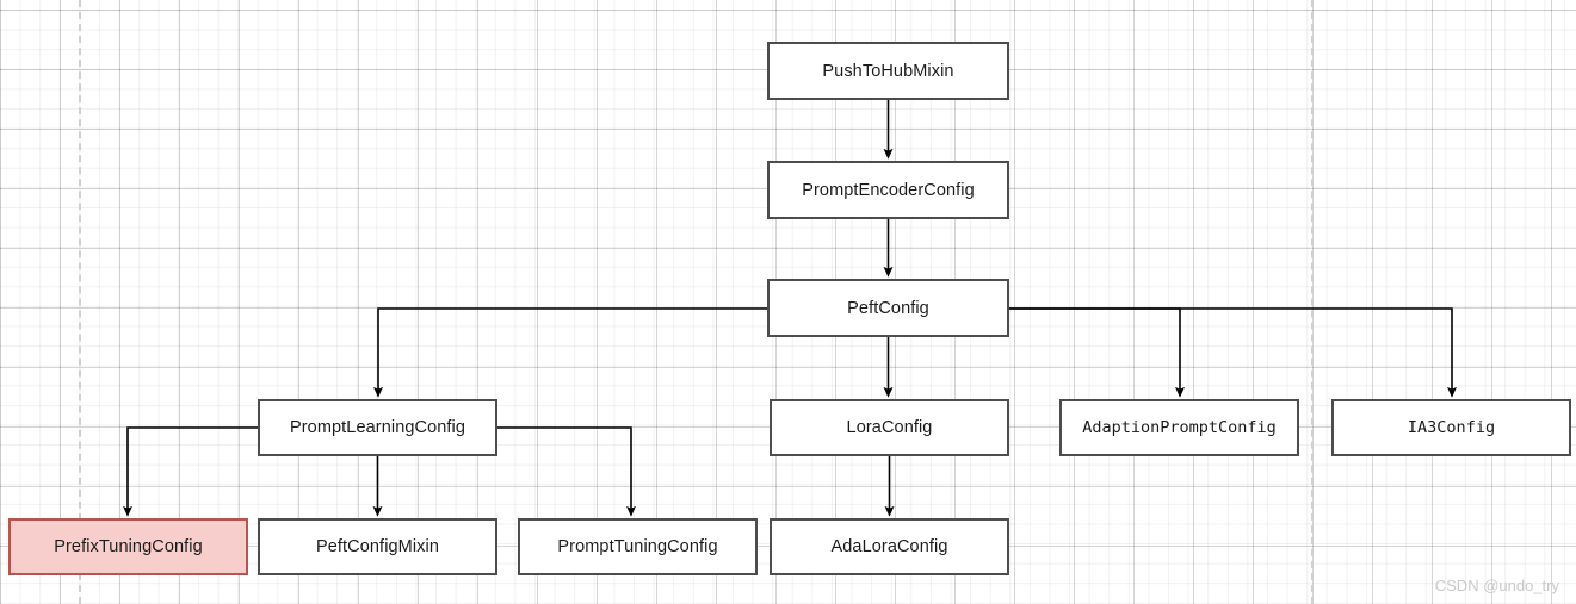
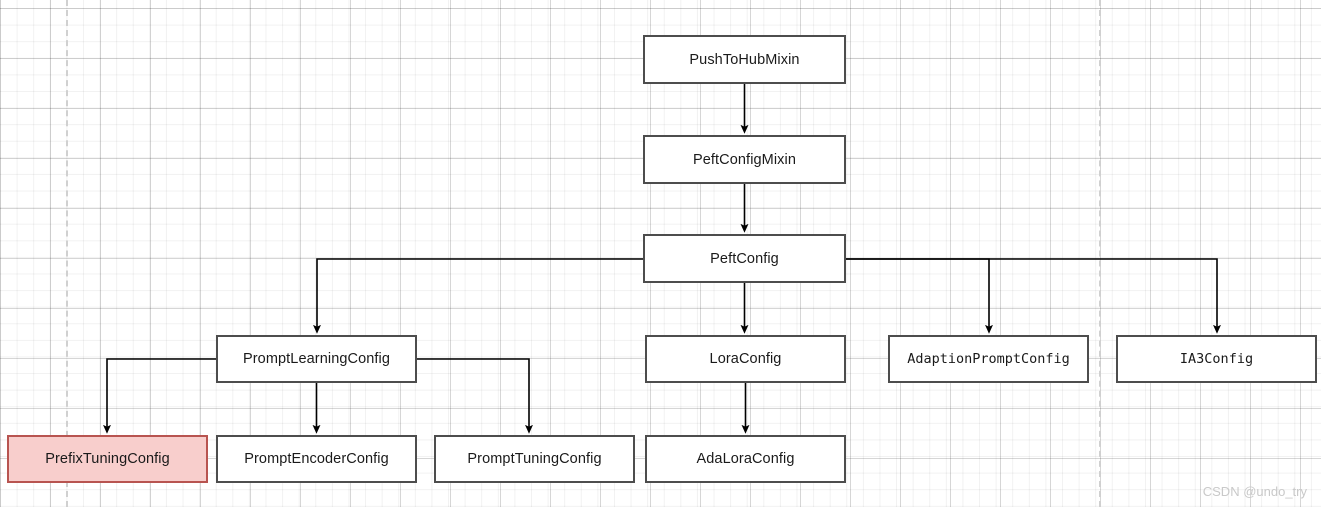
  PushToHubMixin
- PromptEncoderConfig
+ PeftConfigMixin
  PeftConfig
  PromptLearningConfig
  LoraConfig
  AdaptionPromptConfig
  IA3Config
  PrefixTuningConfig
- PeftConfigMixin
+ PromptEncoderConfig
  PromptTuningConfig
  AdaLoraConfig
  CSDN @undo_try
